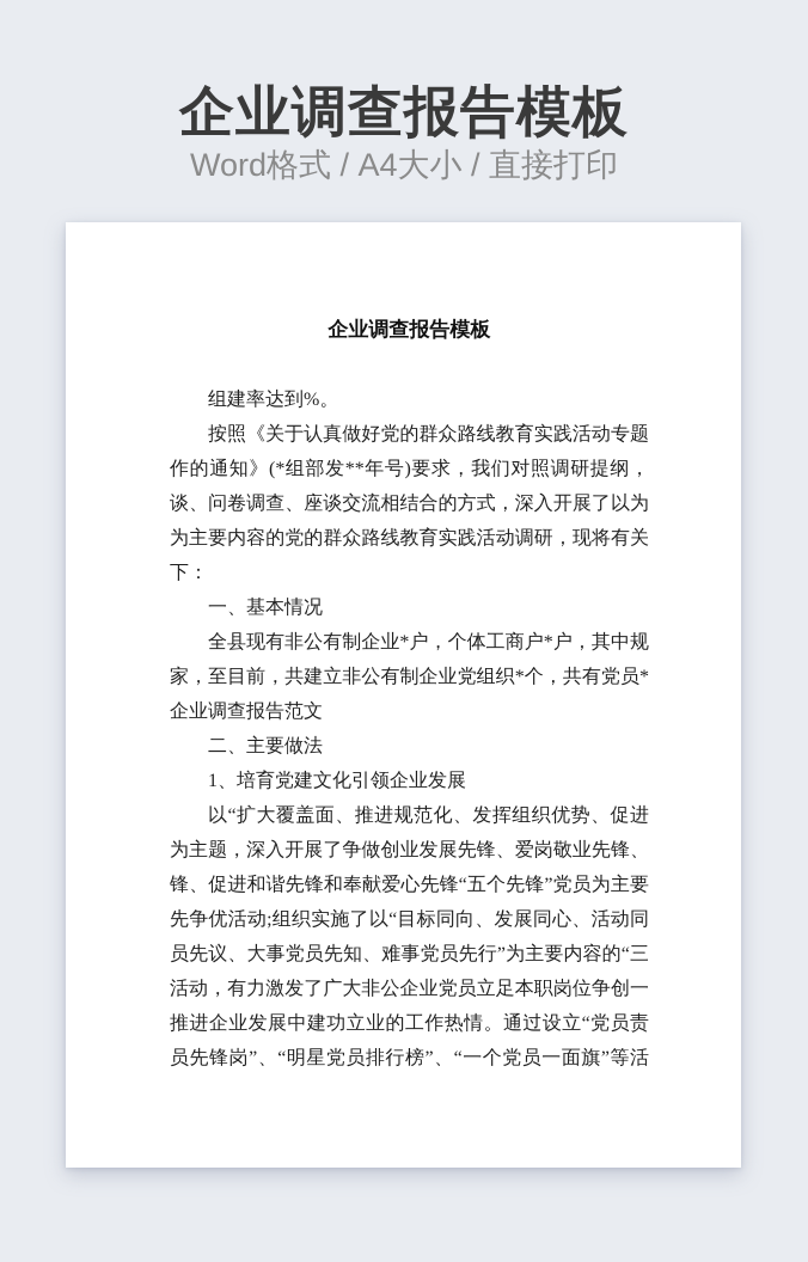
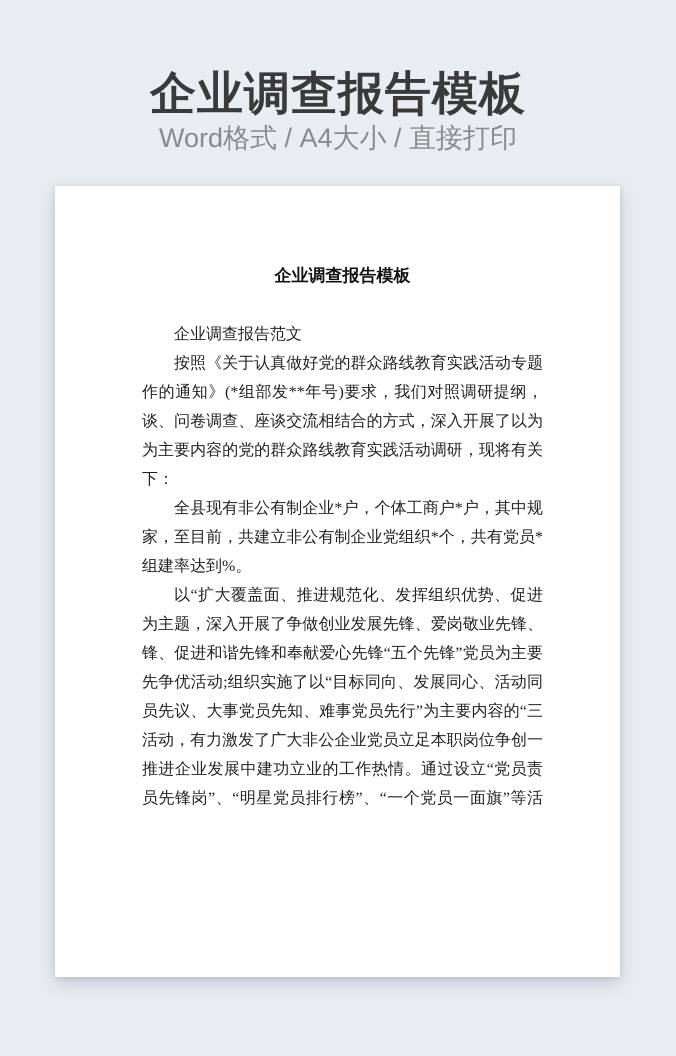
  企业调查报告模板
  Word格式 / A4大小 / 直接打印
  企业调查报告模板
- 组建率达到%。
+ 企业调查报告范文
  按照《关于认真做好党的群众路线教育实践活动专题
  作的通知》(*组部发**年号)要求，我们对照调研提纲，
  谈、问卷调查、座谈交流相结合的方式，深入开展了以为
  为主要内容的党的群众路线教育实践活动调研，现将有关
  下：
- 一、基本情况
  全县现有非公有制企业*户，个体工商户*户，其中规
  家，至目前，共建立非公有制企业党组织*个，共有党员*
- 企业调查报告范文
+ 组建率达到%。
- 二、主要做法
- 1、培育党建文化引领企业发展
  以“扩大覆盖面、推进规范化、发挥组织优势、促进
  为主题，深入开展了争做创业发展先锋、爱岗敬业先锋、
  锋、促进和谐先锋和奉献爱心先锋“五个先锋”党员为主要
  先争优活动;组织实施了以“目标同向、发展同心、活动同
  员先议、大事党员先知、难事党员先行”为主要内容的“三
  活动，有力激发了广大非公企业党员立足本职岗位争创一
  推进企业发展中建功立业的工作热情。通过设立“党员责
  员先锋岗”、“明星党员排行榜”、“一个党员一面旗”等活
